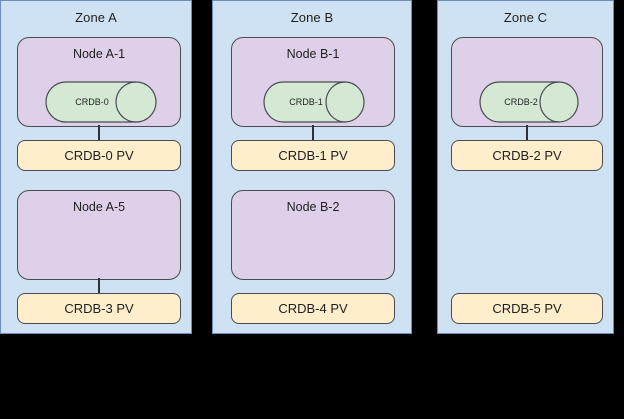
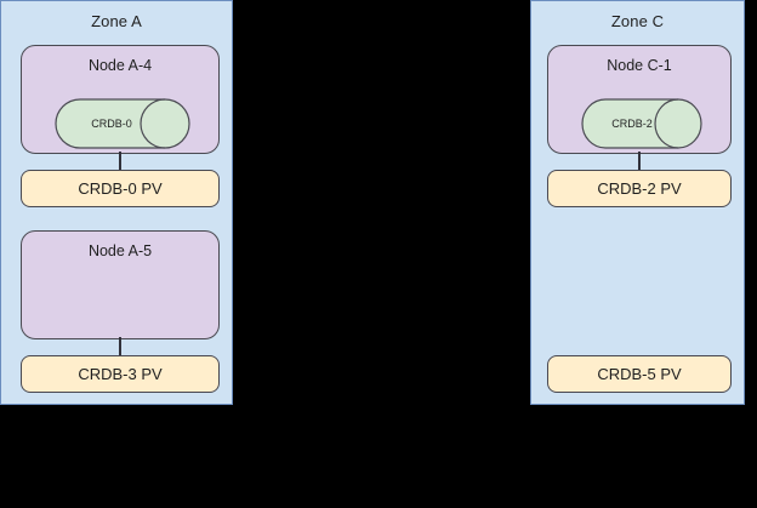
  Zone A
- Node A-1
+ Node A-4
  CRDB-0
  CRDB-0 PV
  Node A-5
  CRDB-3 PV
- Zone B
- Node B-1
- CRDB-1
- CRDB-1 PV
- Node B-2
- CRDB-4 PV
  Zone C
+ Node C-1
  CRDB-2
  CRDB-2 PV
  CRDB-5 PV
